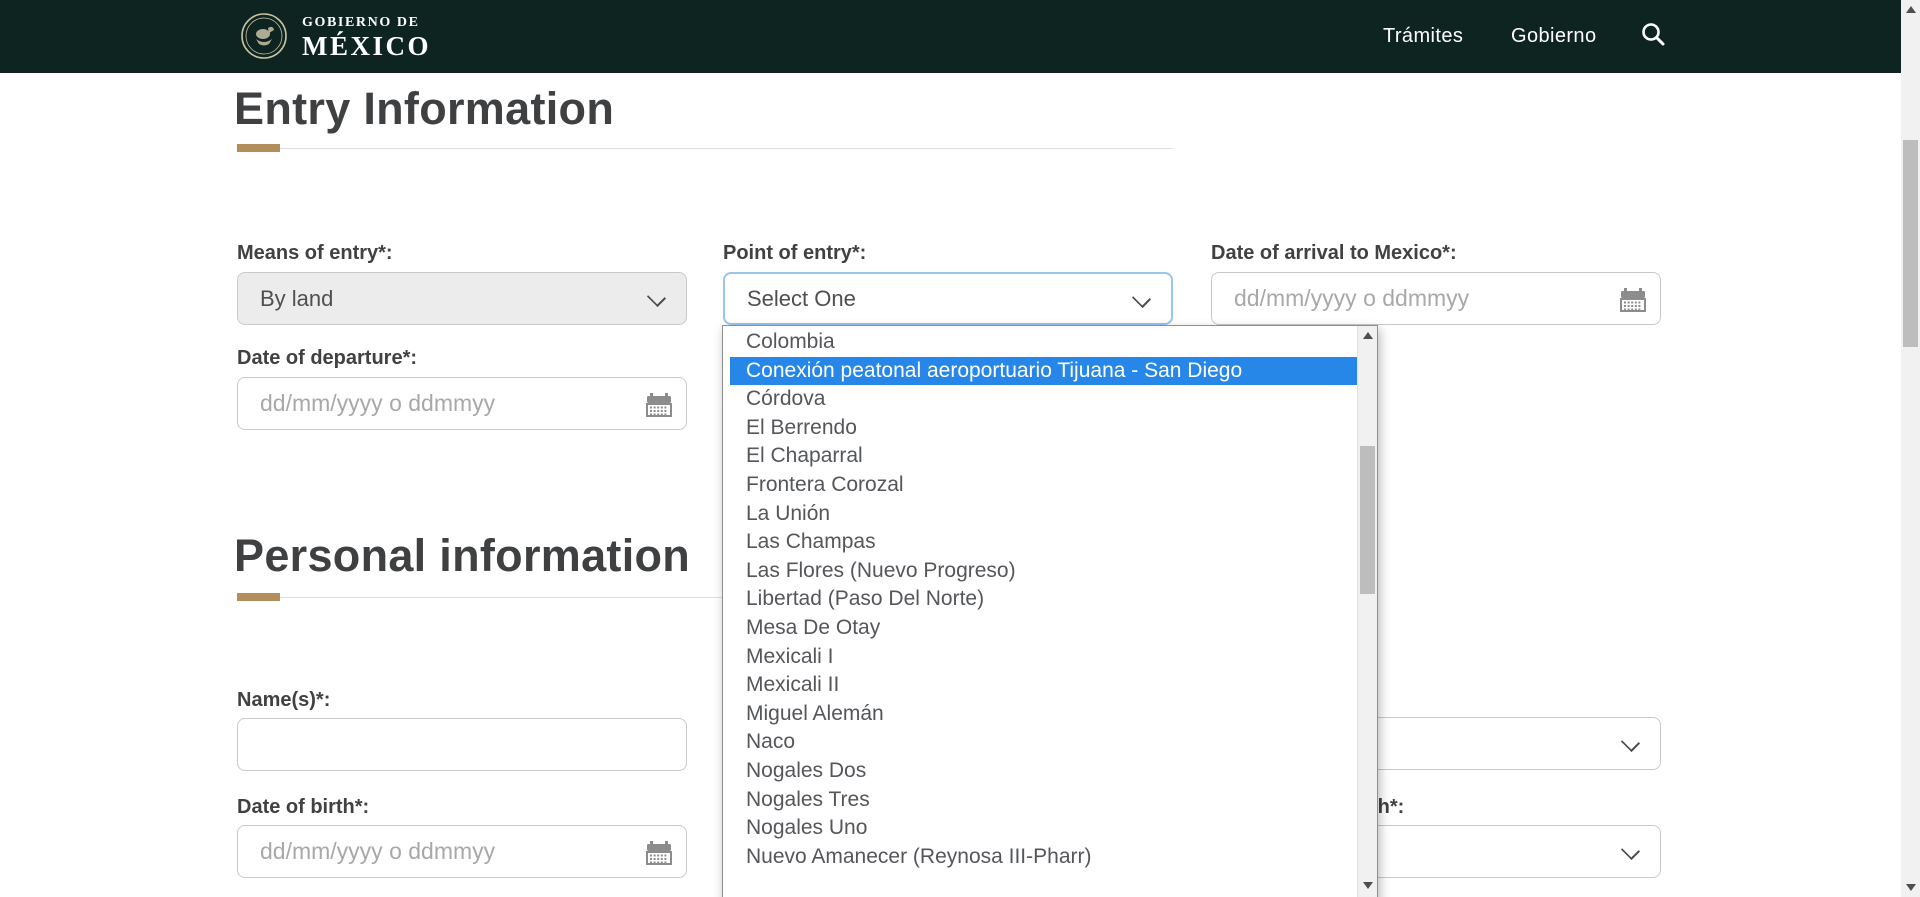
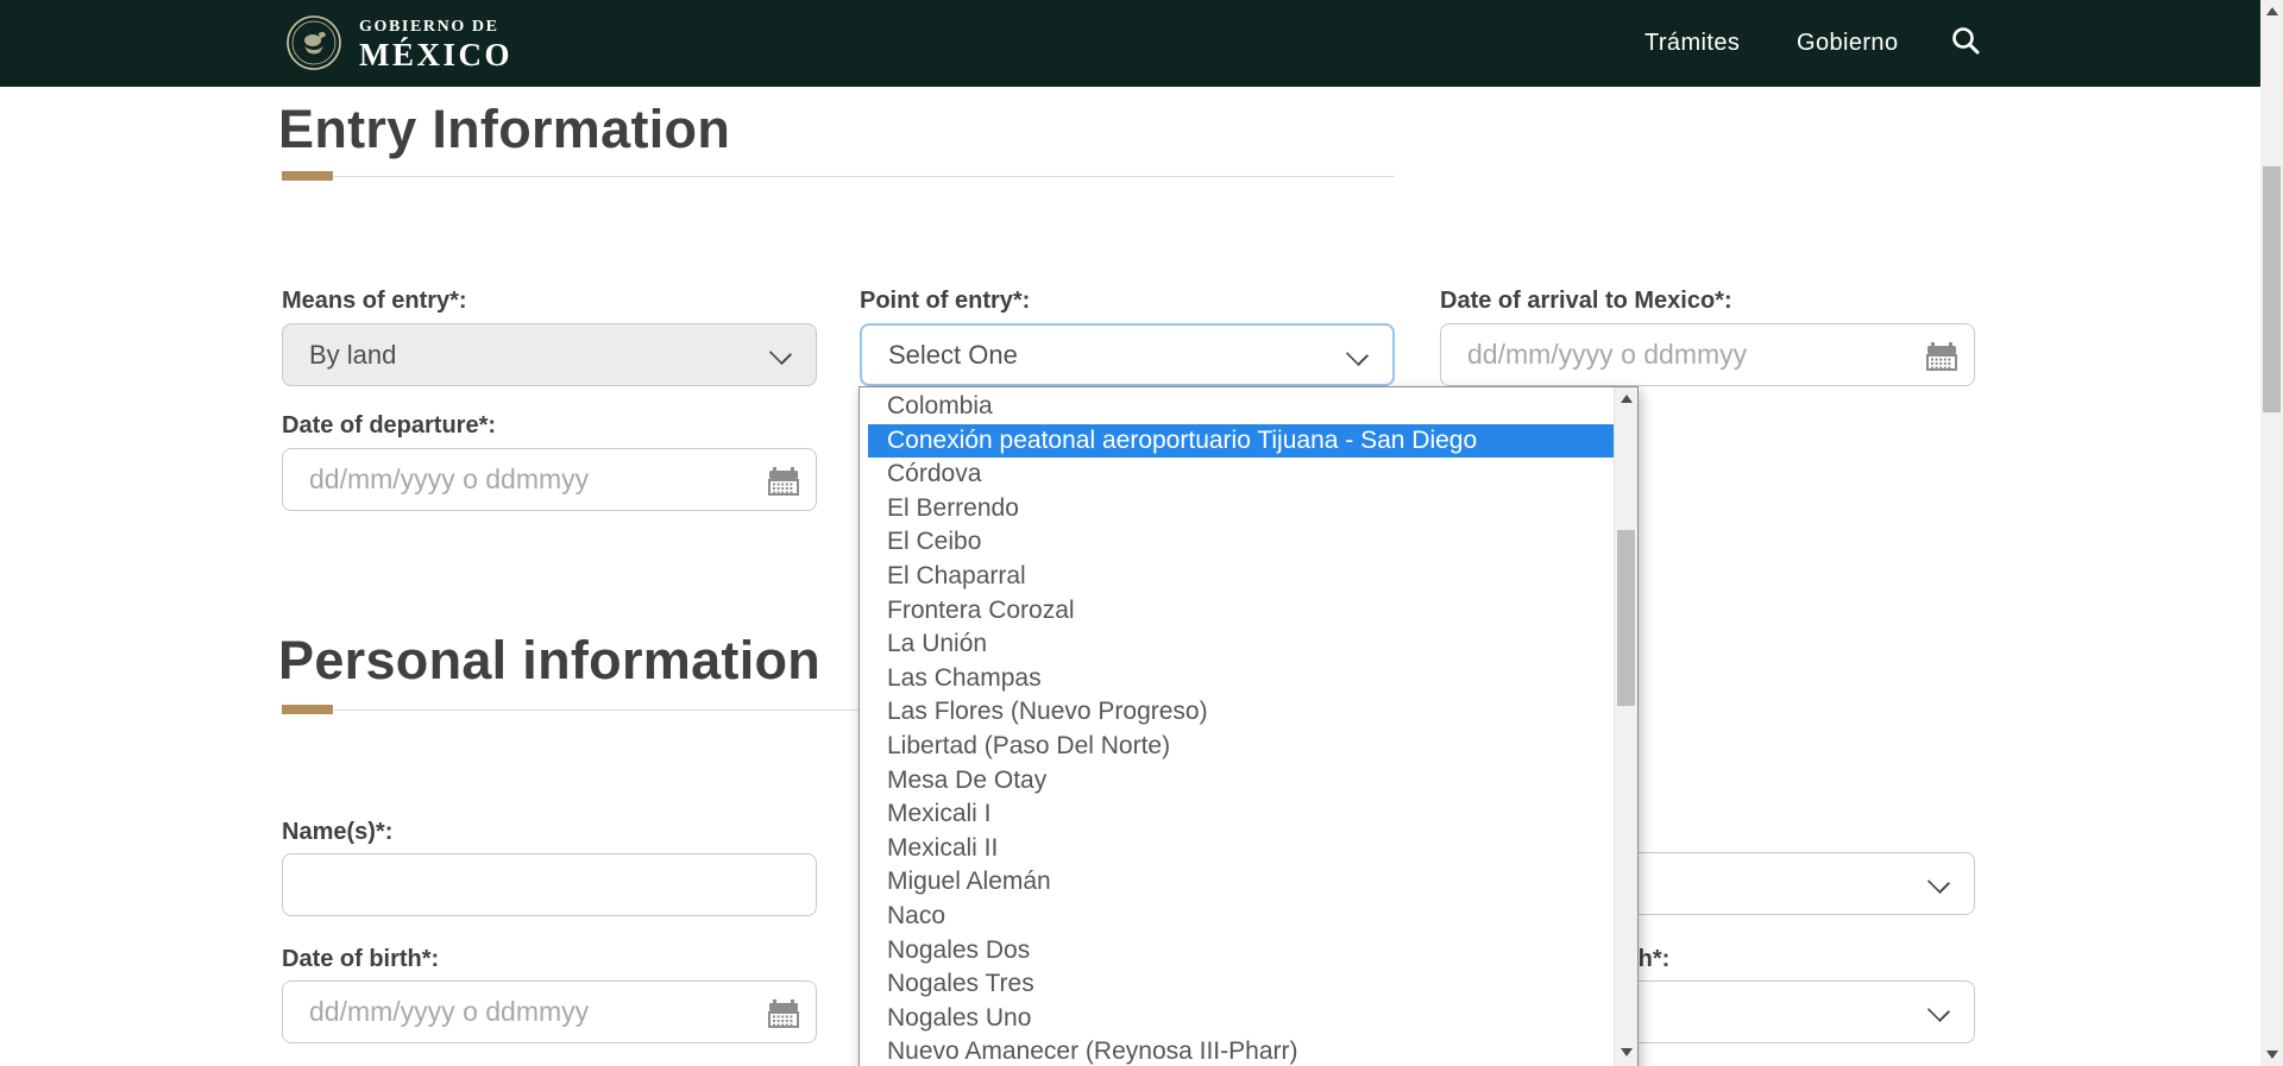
  GOBIERNO DE
  MÉXICO
  Trámites
  Gobierno
  Entry Information
  Means of entry*:
  By land
  Point of entry*:
  Select One
  Date of arrival to Mexico*:
  dd/mm/yyyy o ddmmyy
  Date of departure*:
  dd/mm/yyyy o ddmmyy
  Personal information
  Name(s)*:
  Date of birth*:
  dd/mm/yyyy o ddmmyy
  h*:
  Colombia
  Conexión peatonal aeroportuario Tijuana - San Diego
  Córdova
  El Berrendo
+ El Ceibo
  El Chaparral
  Frontera Corozal
  La Unión
  Las Champas
  Las Flores (Nuevo Progreso)
  Libertad (Paso Del Norte)
  Mesa De Otay
  Mexicali I
  Mexicali II
  Miguel Alemán
  Naco
  Nogales Dos
  Nogales Tres
  Nogales Uno
  Nuevo Amanecer (Reynosa III-Pharr)
